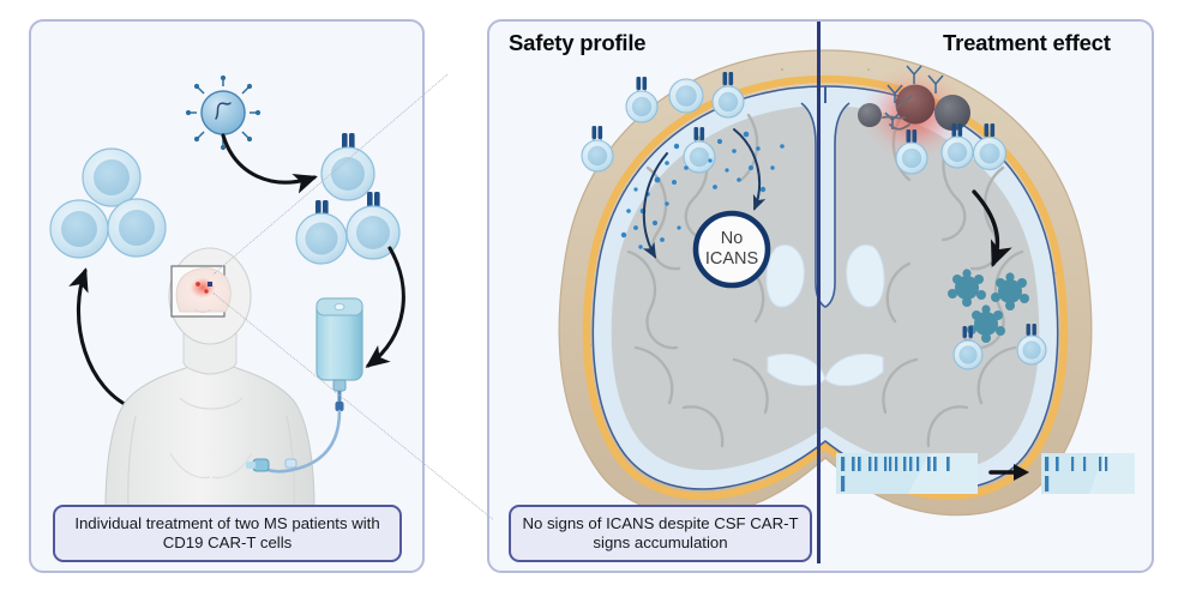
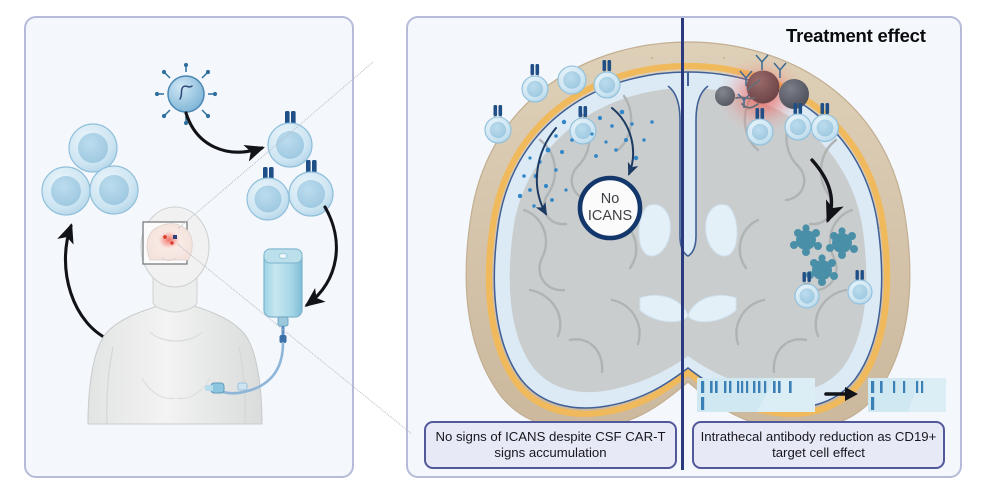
  No
  ICANS
- Safety profile
  Treatment effect
- Individual treatment of two MS patients with CD19 CAR-T cells
  No signs of ICANS despite CSF CAR-T signs accumulation
+ Intrathecal antibody reduction as CD19+ target cell effect
